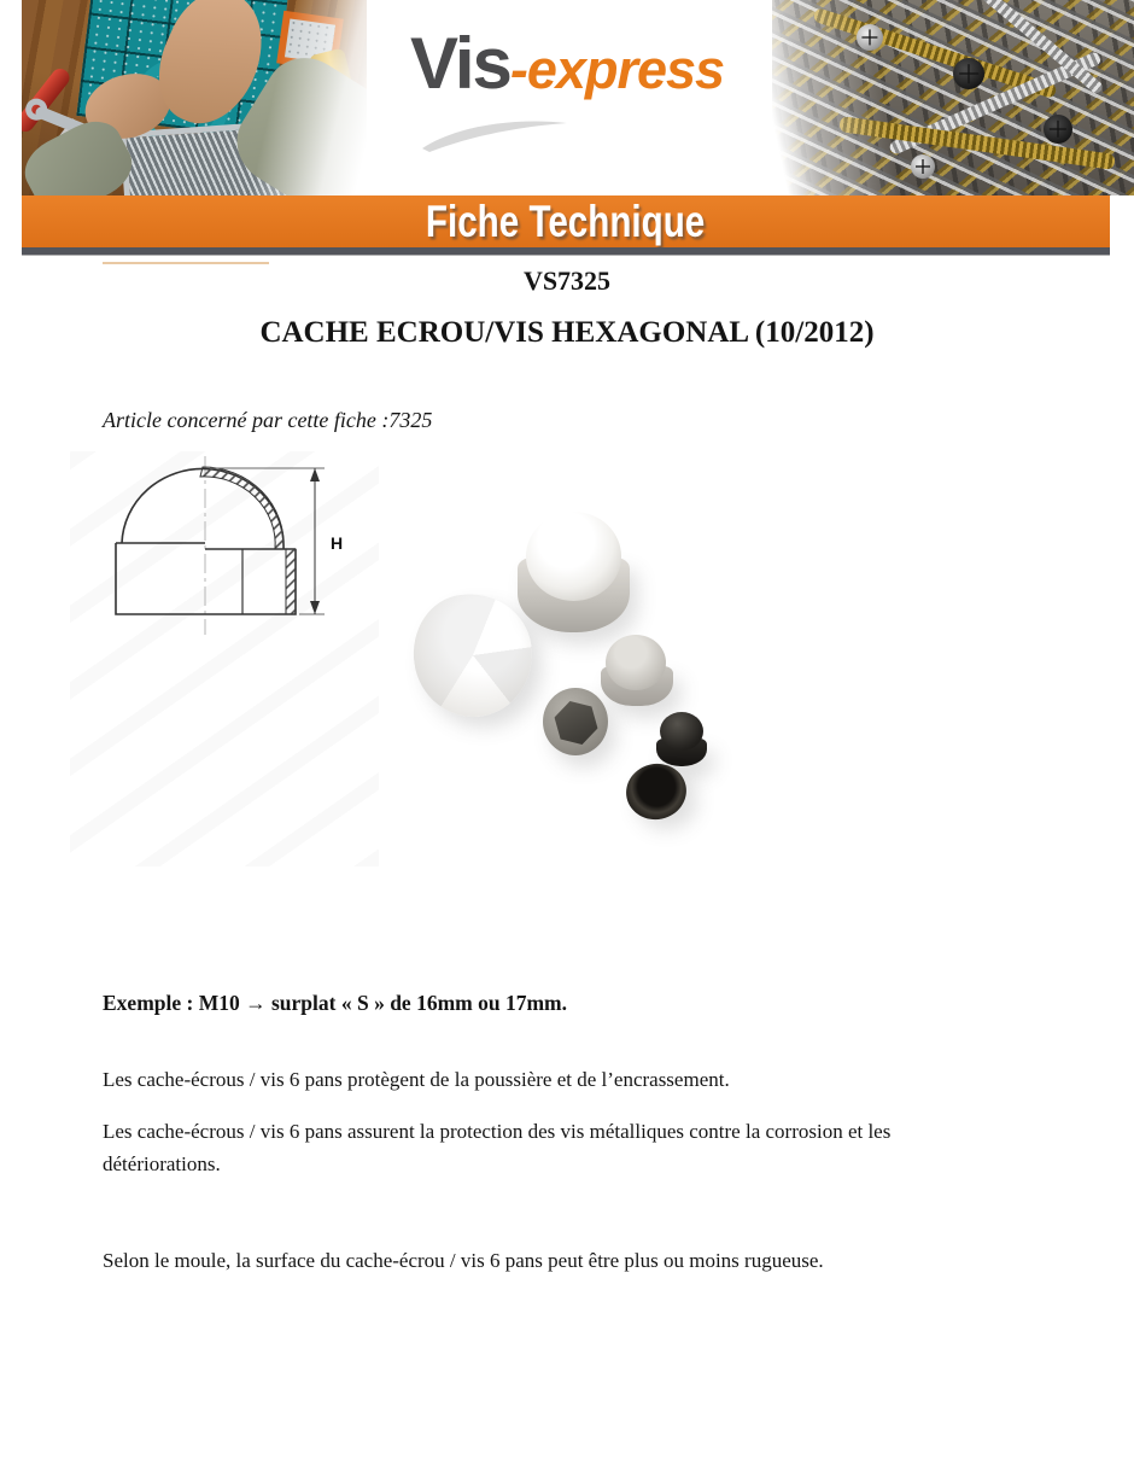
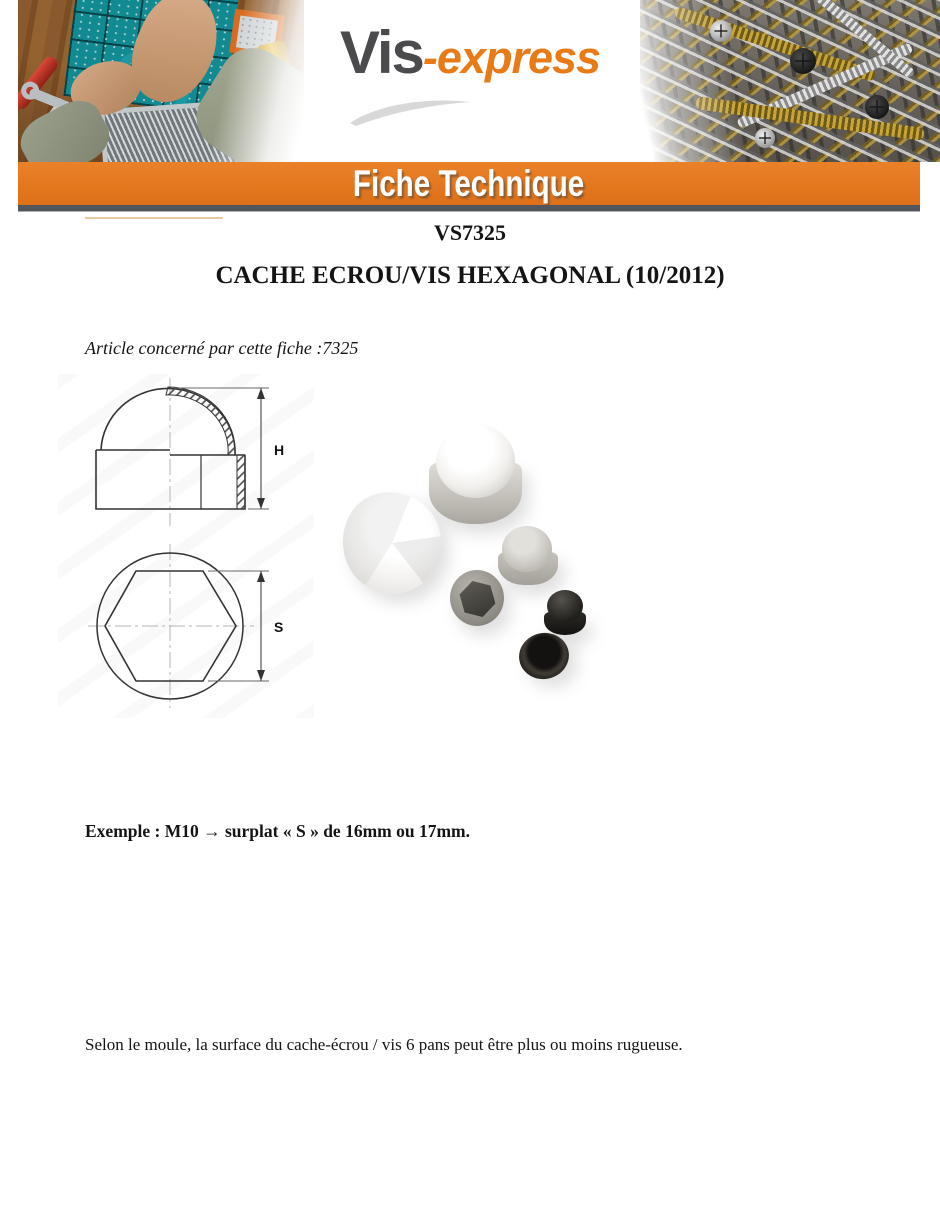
  Vis-express
  Fiche Technique
  VS7325
  CACHE ECROU/VIS HEXAGONAL (10/2012)
  Article concerné par cette fiche :7325
  H
+ S
  Exemple : M10 → surplat « S » de 16mm ou 17mm.
- Les cache-écrous / vis 6 pans protègent de la poussière et de l’encrassement.
- Les cache-écrous / vis 6 pans assurent la protection des vis métalliques contre la corrosion et les détériorations.
  Selon le moule, la surface du cache-écrou / vis 6 pans peut être plus ou moins rugueuse.
